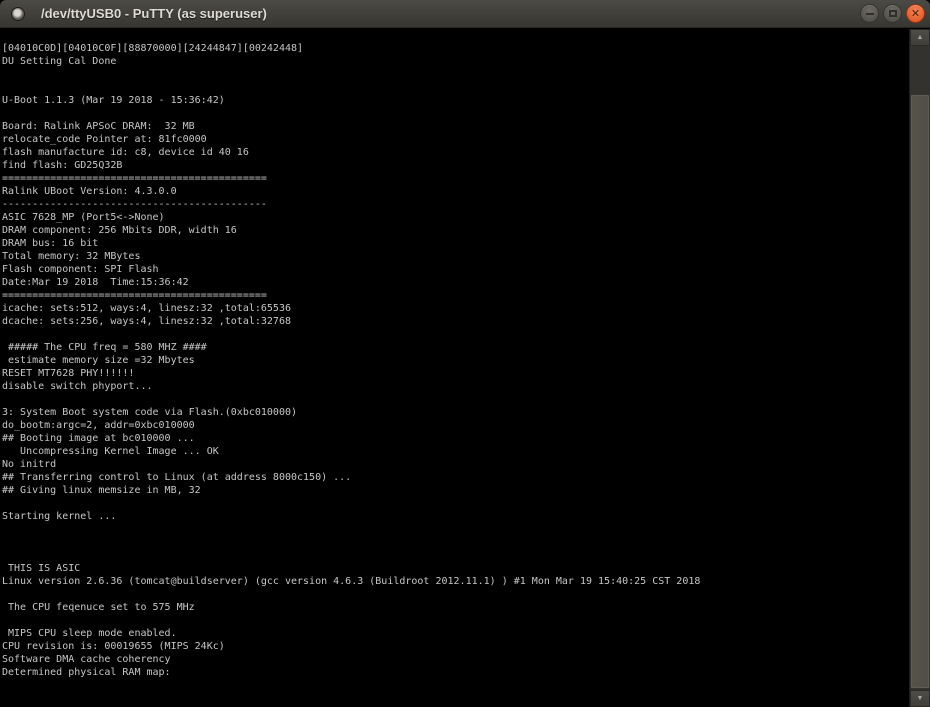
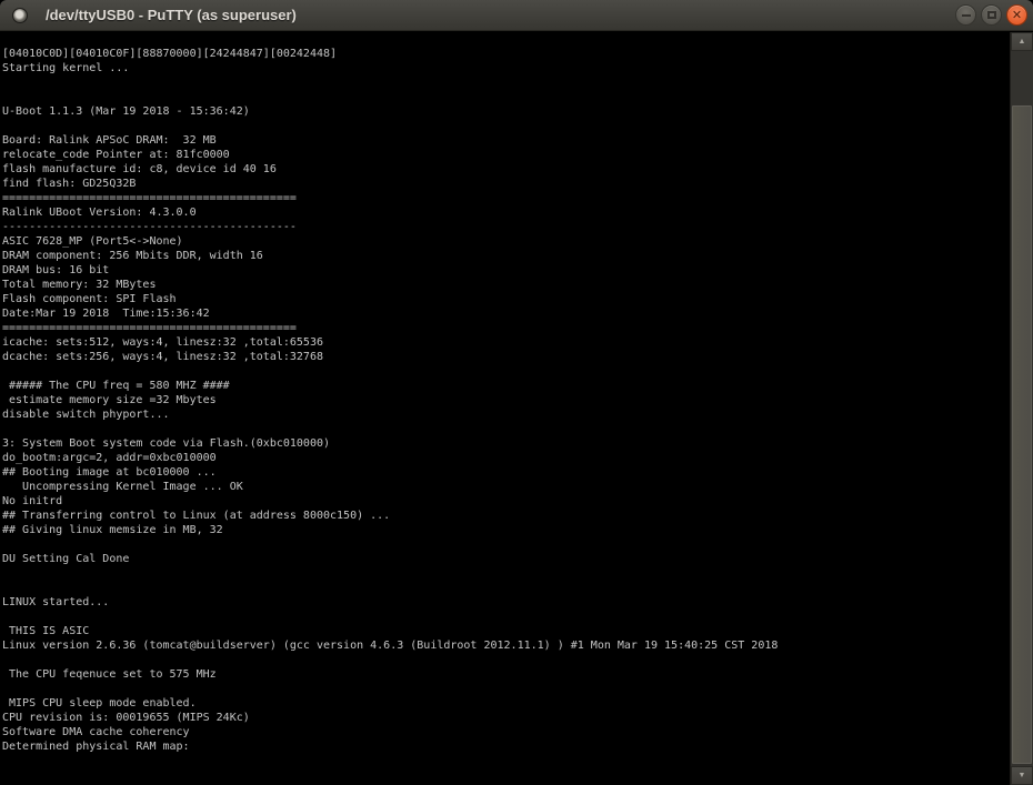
  /dev/ttyUSB0 - PuTTY (as superuser)
  ✕
  [04010C0D][04010C0F][88870000][24244847][00242448]
- DU Setting Cal Done
+ Starting kernel ...
  U-Boot 1.1.3 (Mar 19 2018 - 15:36:42)
  Board: Ralink APSoC DRAM: 32 MB
  relocate_code Pointer at: 81fc0000
  flash manufacture id: c8, device id 40 16
  find flash: GD25Q32B
  ============================================
  Ralink UBoot Version: 4.3.0.0
  --------------------------------------------
  ASIC 7628_MP (Port5<->None)
  DRAM component: 256 Mbits DDR, width 16
  DRAM bus: 16 bit
  Total memory: 32 MBytes
  Flash component: SPI Flash
  Date:Mar 19 2018 Time:15:36:42
  ============================================
  icache: sets:512, ways:4, linesz:32 ,total:65536
  dcache: sets:256, ways:4, linesz:32 ,total:32768
  ##### The CPU freq = 580 MHZ ####
  estimate memory size =32 Mbytes
- RESET MT7628 PHY!!!!!!
  disable switch phyport...
  3: System Boot system code via Flash.(0xbc010000)
  do_bootm:argc=2, addr=0xbc010000
  ## Booting image at bc010000 ...
  Uncompressing Kernel Image ... OK
  No initrd
  ## Transferring control to Linux (at address 8000c150) ...
  ## Giving linux memsize in MB, 32
- Starting kernel ...
+ DU Setting Cal Done
+ LINUX started...
  THIS IS ASIC
  Linux version 2.6.36 (tomcat@buildserver) (gcc version 4.6.3 (Buildroot 2012.11.1) ) #1 Mon Mar 19 15:40:25 CST 2018
  The CPU feqenuce set to 575 MHz
  MIPS CPU sleep mode enabled.
  CPU revision is: 00019655 (MIPS 24Kc)
  Software DMA cache coherency
  Determined physical RAM map:
